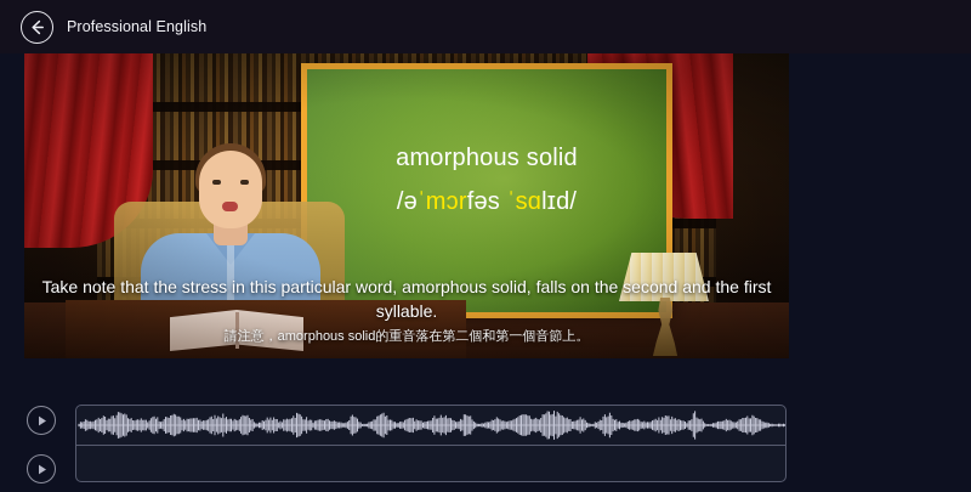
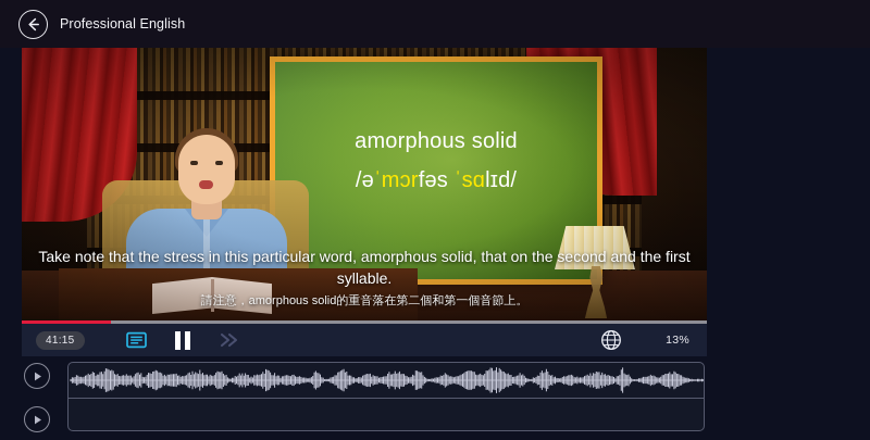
  Professional English
- Take note that the stress in this particular word, amorphous solid, falls on the second and the first syllable.
+ Take note that the stress in this particular word, amorphous solid, that on the second and the first syllable.
  請注意，amorphous solid的重音落在第二個和第一個音節上。
+ 41:15
+ 13%
